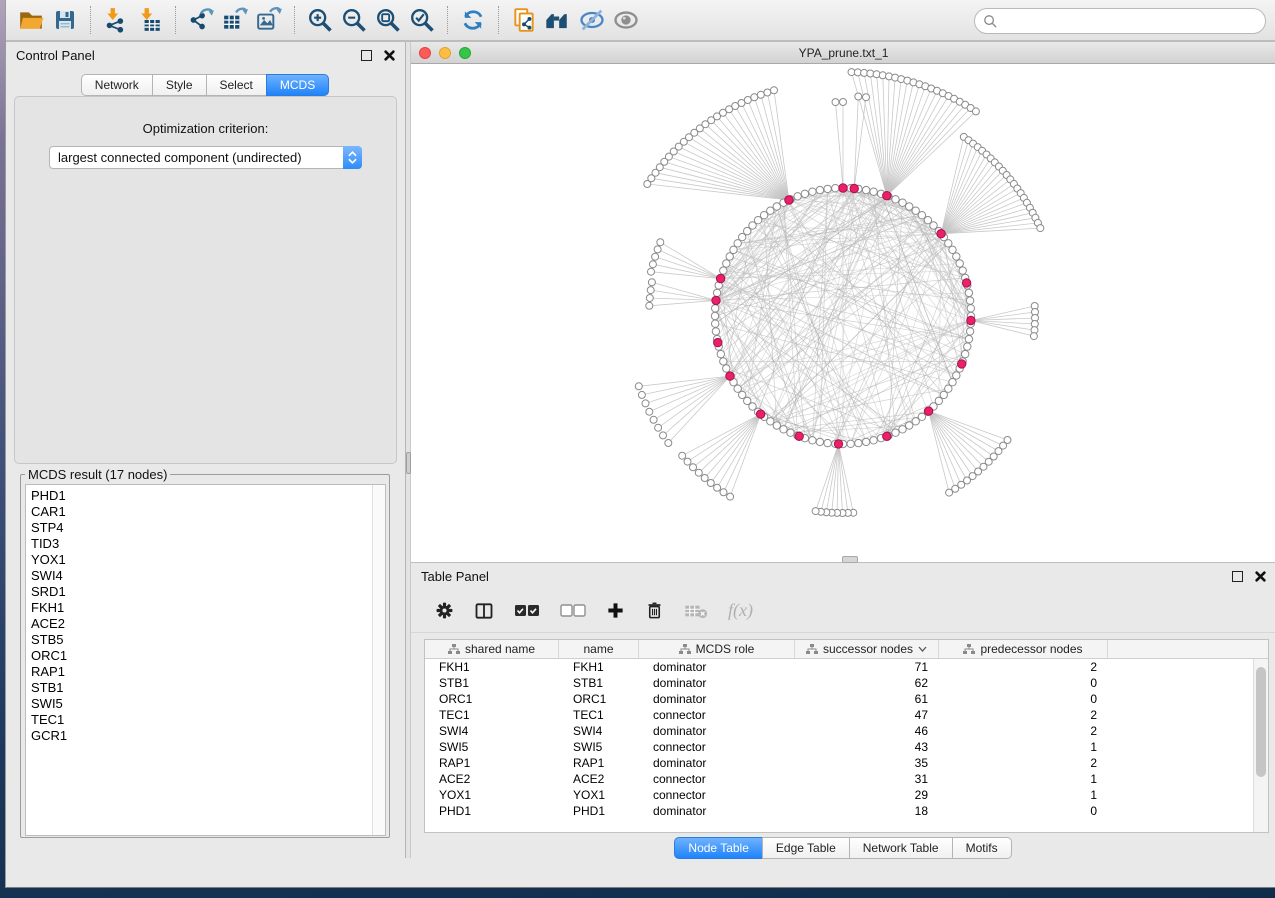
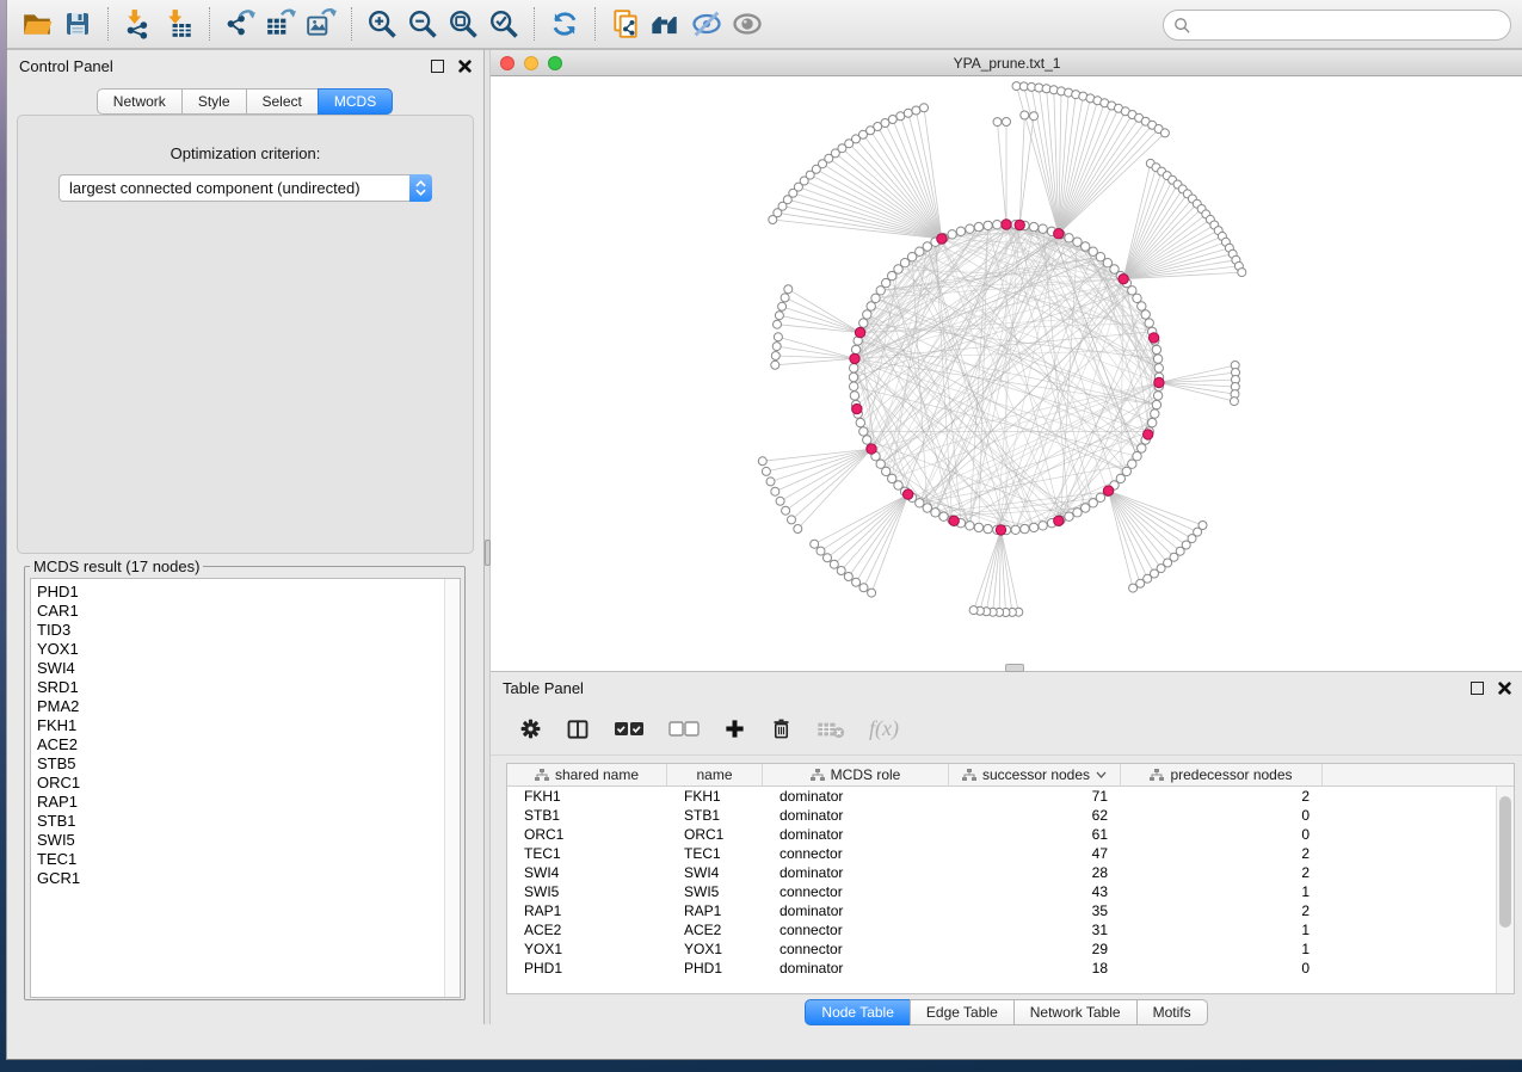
  Control Panel
  Network Style Select MCDS
  Optimization criterion:
  largest connected component (undirected)
  MCDS result (17 nodes)
  PHD1
  CAR1
- STP4
  TID3
  YOX1
  SWI4
  SRD1
+ PMA2
  FKH1
  ACE2
  STB5
  ORC1
  RAP1
  STB1
  SWI5
  TEC1
  GCR1
  YPA_prune.txt_1
  Table Panel
  f(x)
  shared name
  name
  MCDS role
  successor nodes
  predecessor nodes
  FKH1
  FKH1
  dominator
  71
  2
  STB1
  STB1
  dominator
  62
  0
  ORC1
  ORC1
  dominator
  61
  0
  TEC1
  TEC1
  connector
  47
  2
  SWI4
  SWI4
  dominator
- 46
+ 28
  2
  SWI5
  SWI5
  connector
  43
  1
  RAP1
  RAP1
  dominator
  35
  2
  ACE2
  ACE2
  connector
  31
  1
  YOX1
  YOX1
  connector
  29
  1
  PHD1
  PHD1
  dominator
  18
  0
  Node Table Edge Table Network Table Motifs
